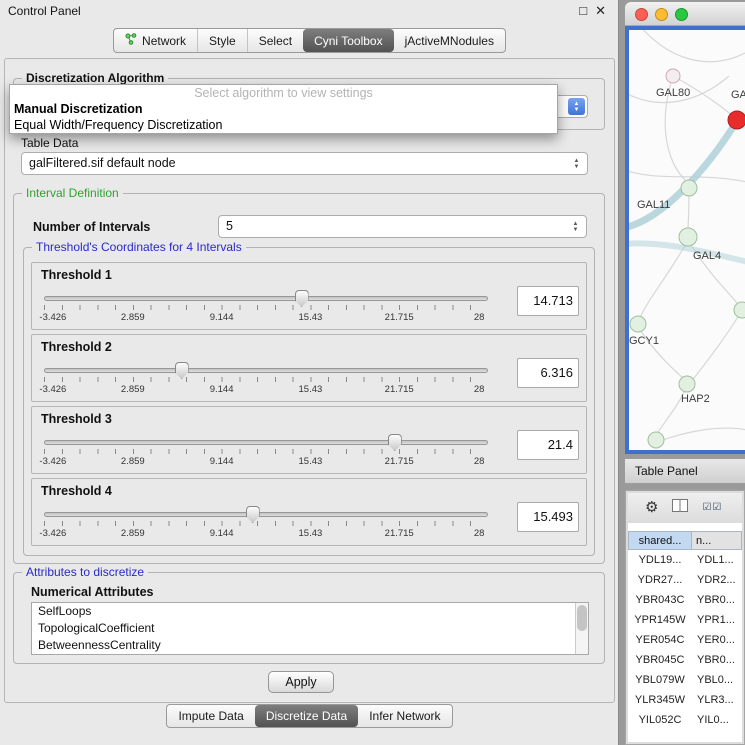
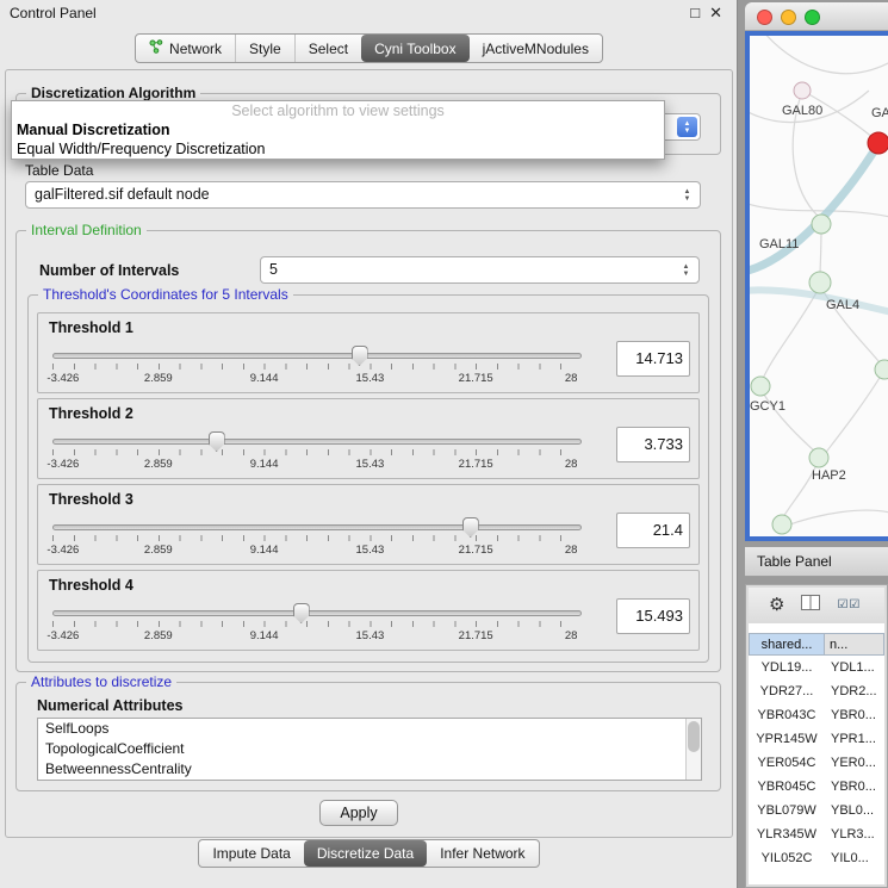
  Control Panel
  □
  ✕
  Network
  Style
  Select
  Cyni Toolbox
  jActiveMNodules
  Discretization Algorithm
  Select algorithm to view settings
  Manual Discretization
  Equal Width/Frequency Discretization
  Table Data
  galFiltered.sif default node
  Interval Definition
  Number of Intervals
  5
- Threshold's Coordinates for 4 Intervals
+ Threshold's Coordinates for 5 Intervals
  Threshold 1
  -3.426
  2.859
  9.144
  15.43
  21.715
  28
  14.713
  Threshold 2
  -3.426
  2.859
  9.144
  15.43
  21.715
  28
- 6.316
+ 3.733
  Threshold 3
  -3.426
  2.859
  9.144
  15.43
  21.715
  28
  21.4
  Threshold 4
  -3.426
  2.859
  9.144
  15.43
  21.715
  28
  15.493
  Attributes to discretize
  Numerical Attributes
  SelfLoops
  TopologicalCoefficient
  BetweennessCentrality
  Apply
  Impute Data
  Discretize Data
  Infer Network
  GAL80
  GA
  GAL11
  GAL4
  GCY1
  HAP2
  Table Panel
  ⚙
  ☑☑
  shared...
  n...
  YDL19...
  YDL1...
  YDR27...
  YDR2...
  YBR043C
  YBR0...
  YPR145W
  YPR1...
  YER054C
  YER0...
  YBR045C
  YBR0...
  YBL079W
  YBL0...
  YLR345W
  YLR3...
  YIL052C
  YIL0...
